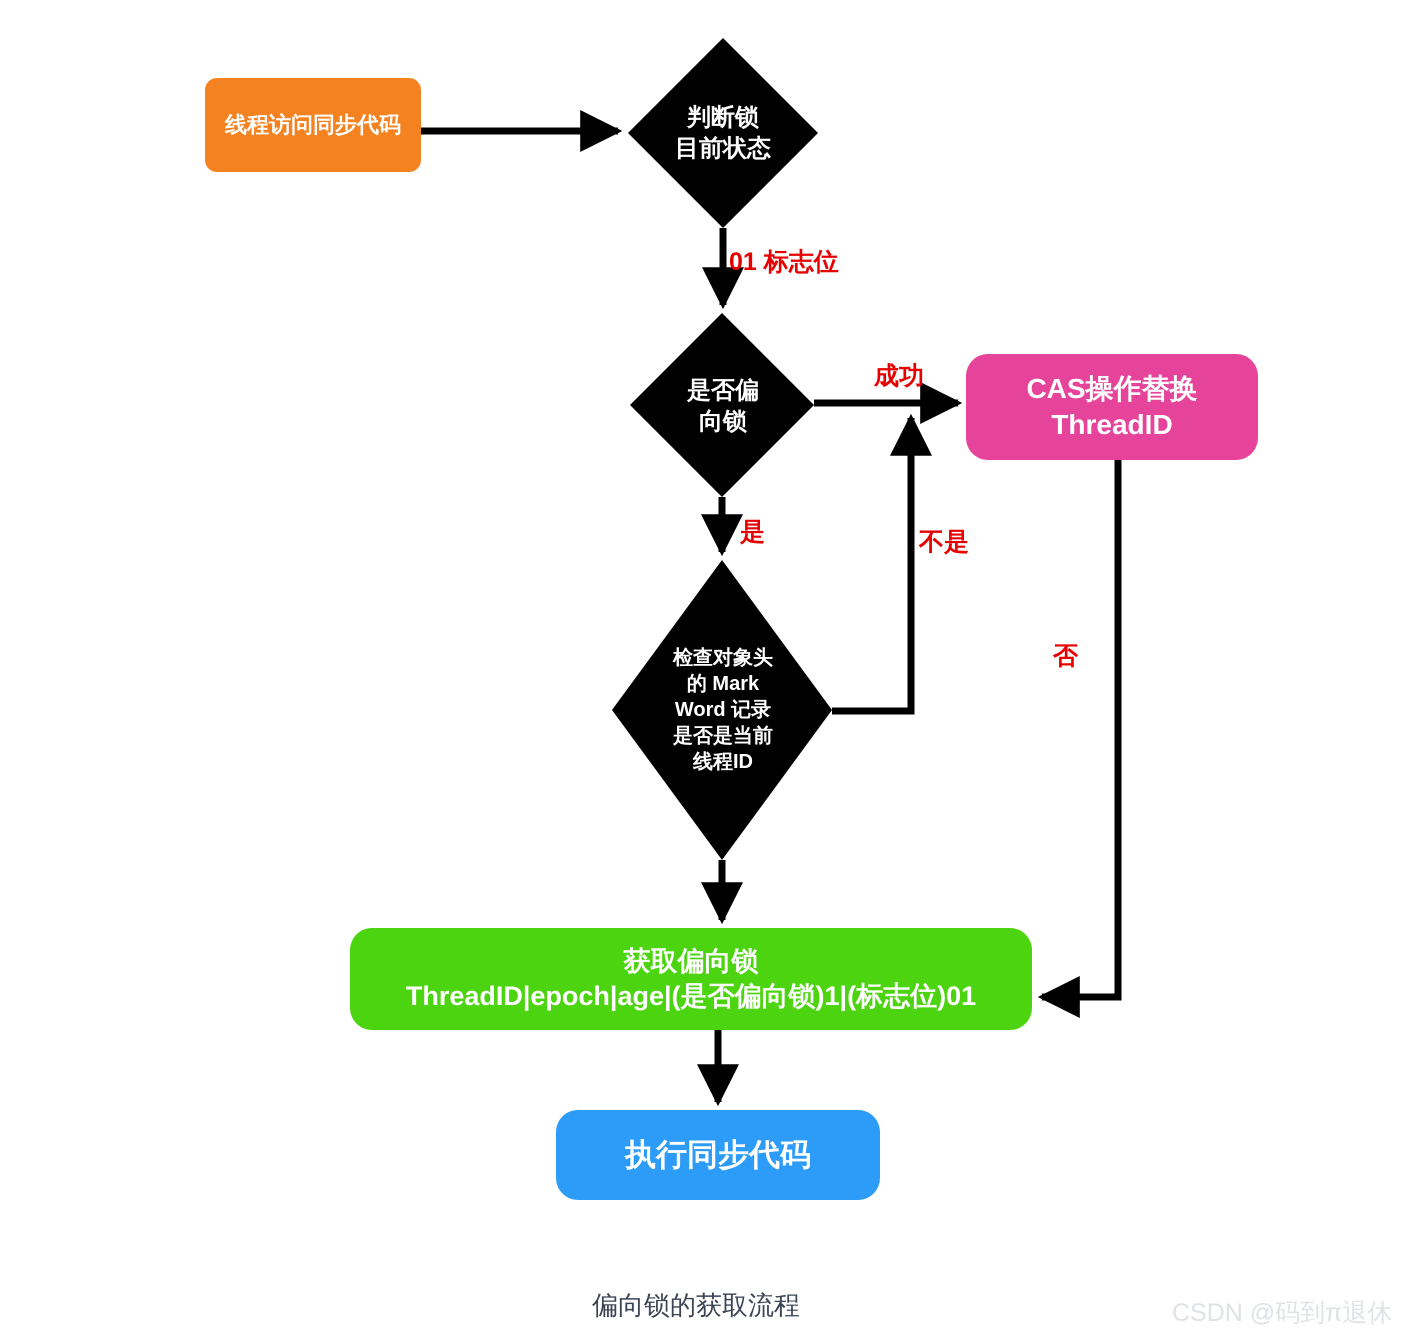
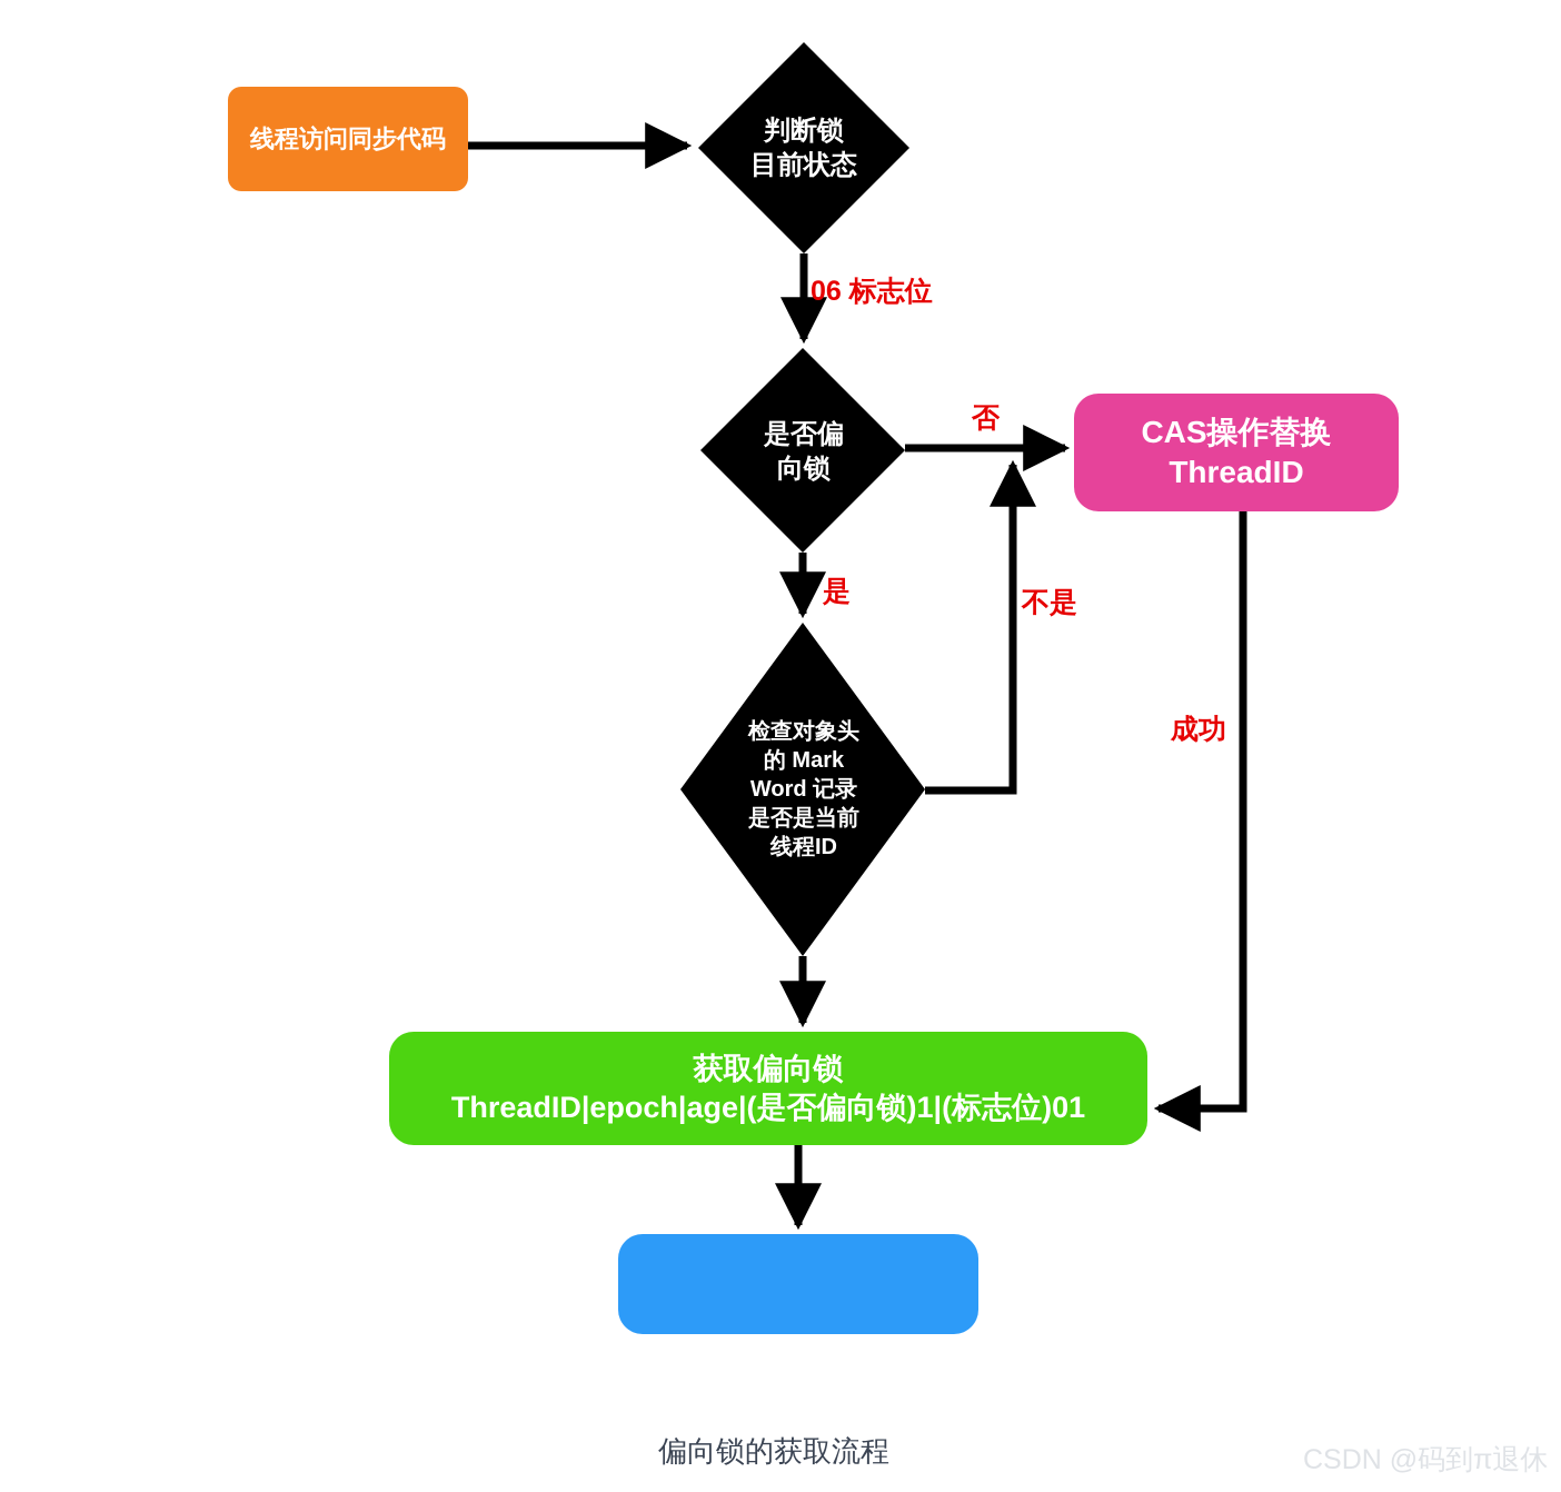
  线程访问同步代码
  判断锁
  目前状态
  是否偏
  向锁
  CAS操作替换
  ThreadID
  检查对象头
  的 Mark
  Word 记录
  是否是当前
  线程ID
  获取偏向锁
  ThreadID|epoch|age|(是否偏向锁)1|(标志位)01
- 执行同步代码
- 01 标志位
+ 06 标志位
- 成功
+ 否
  是
  不是
- 否
+ 成功
  偏向锁的获取流程
  CSDN @码到π退休
